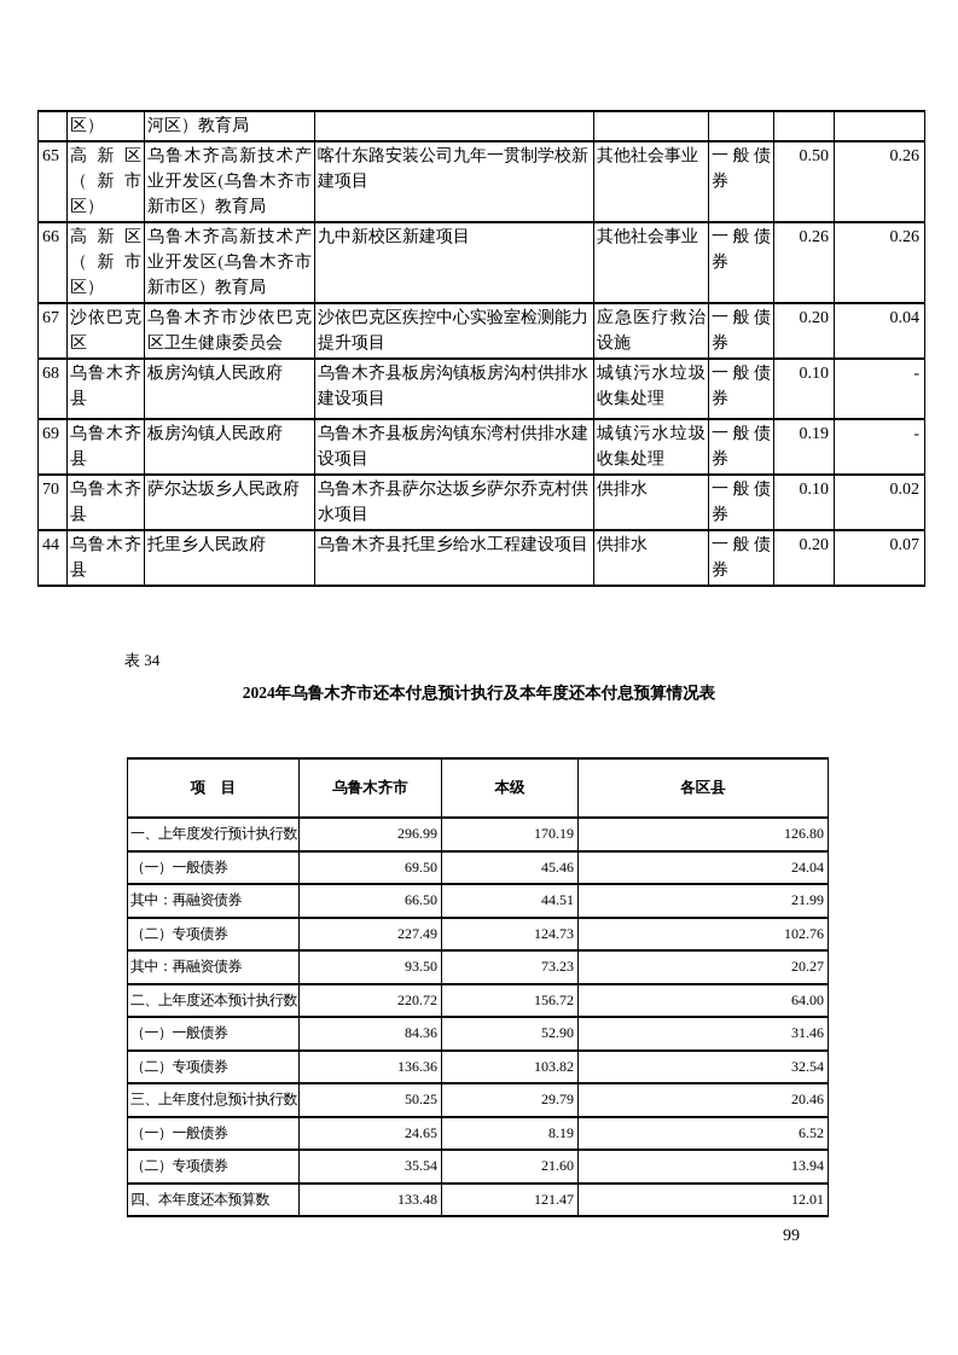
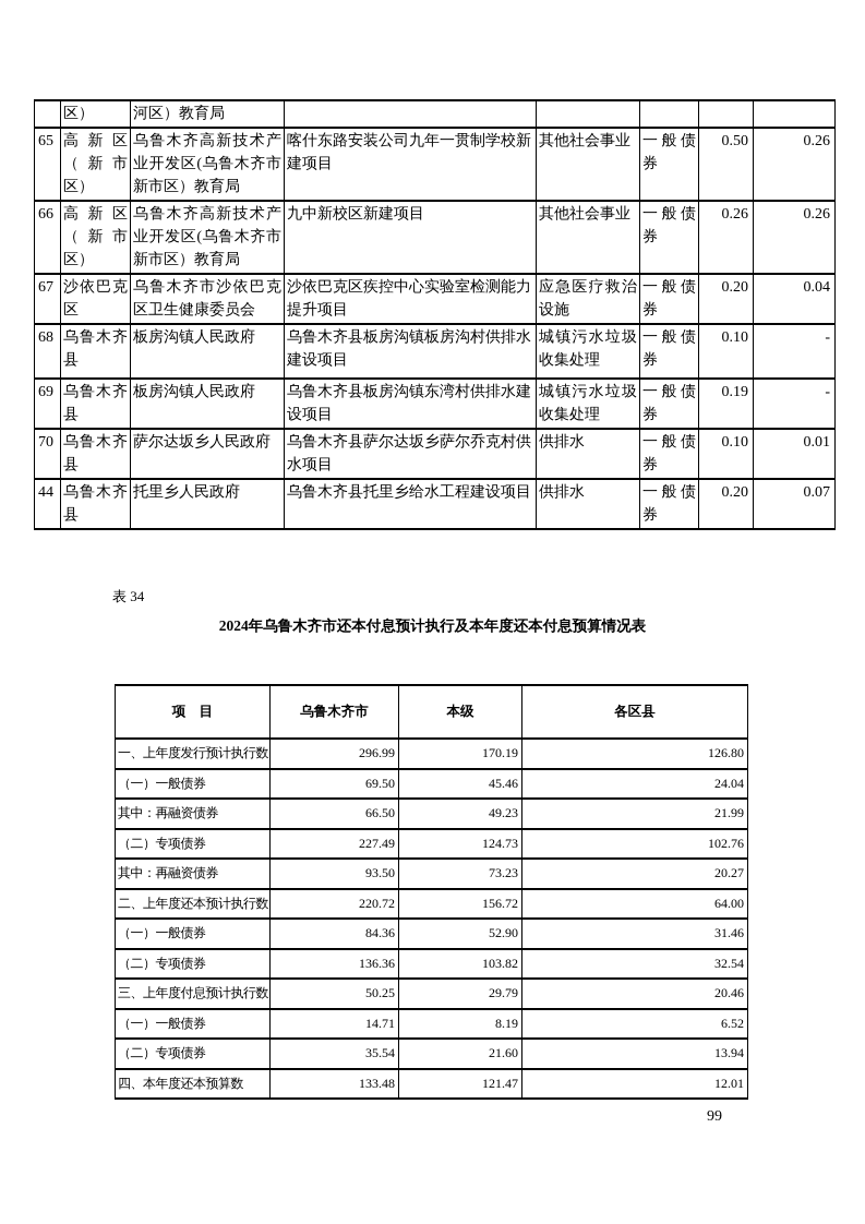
  	区）	河区）教育局
  65	高新区（新市区）	乌鲁木齐高新技术产业开发区(乌鲁木齐市新市区）教育局	喀什东路安装公司九年一贯制学校新建项目	其他社会事业	一般债券	0.50	0.26
  66	高新区（新市区）	乌鲁木齐高新技术产业开发区(乌鲁木齐市新市区）教育局	九中新校区新建项目	其他社会事业	一般债券	0.26	0.26
  67	沙依巴克区	乌鲁木齐市沙依巴克区卫生健康委员会	沙依巴克区疾控中心实验室检测能力提升项目	应急医疗救治设施	一般债券	0.20	0.04
  68	乌鲁木齐县	板房沟镇人民政府	乌鲁木齐县板房沟镇板房沟村供排水建设项目	城镇污水垃圾收集处理	一般债券	0.10	-
  69	乌鲁木齐县	板房沟镇人民政府	乌鲁木齐县板房沟镇东湾村供排水建设项目	城镇污水垃圾收集处理	一般债券	0.19	-
- 70	乌鲁木齐县	萨尔达坂乡人民政府	乌鲁木齐县萨尔达坂乡萨尔乔克村供水项目	供排水	一般债券	0.10	0.02
+ 70	乌鲁木齐县	萨尔达坂乡人民政府	乌鲁木齐县萨尔达坂乡萨尔乔克村供水项目	供排水	一般债券	0.10	0.01
  44	乌鲁木齐县	托里乡人民政府	乌鲁木齐县托里乡给水工程建设项目	供排水	一般债券	0.20	0.07
  表 34
  2024年乌鲁木齐市还本付息预计执行及本年度还本付息预算情况表
  项 目	乌鲁木齐市	本级	各区县
  一、上年度发行预计执行数	296.99	170.19	126.80
  （一）一般债券	69.50	45.46	24.04
- 其中：再融资债券	66.50	44.51	21.99
+ 其中：再融资债券	66.50	49.23	21.99
  （二）专项债券	227.49	124.73	102.76
  其中：再融资债券	93.50	73.23	20.27
  二、上年度还本预计执行数	220.72	156.72	64.00
  （一）一般债券	84.36	52.90	31.46
  （二）专项债券	136.36	103.82	32.54
  三、上年度付息预计执行数	50.25	29.79	20.46
- （一）一般债券	24.65	8.19	6.52
+ （一）一般债券	14.71	8.19	6.52
  （二）专项债券	35.54	21.60	13.94
  四、本年度还本预算数	133.48	121.47	12.01
  99
